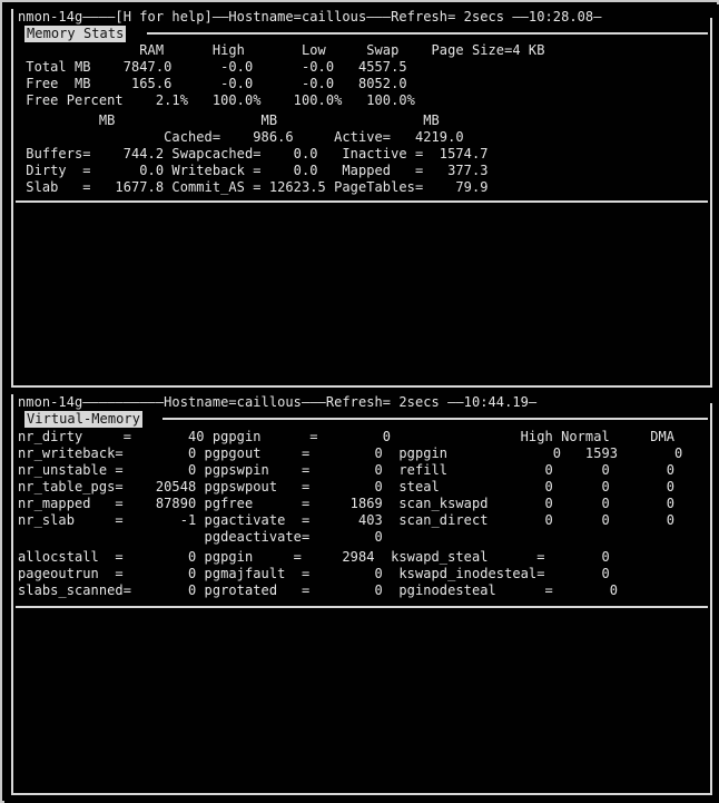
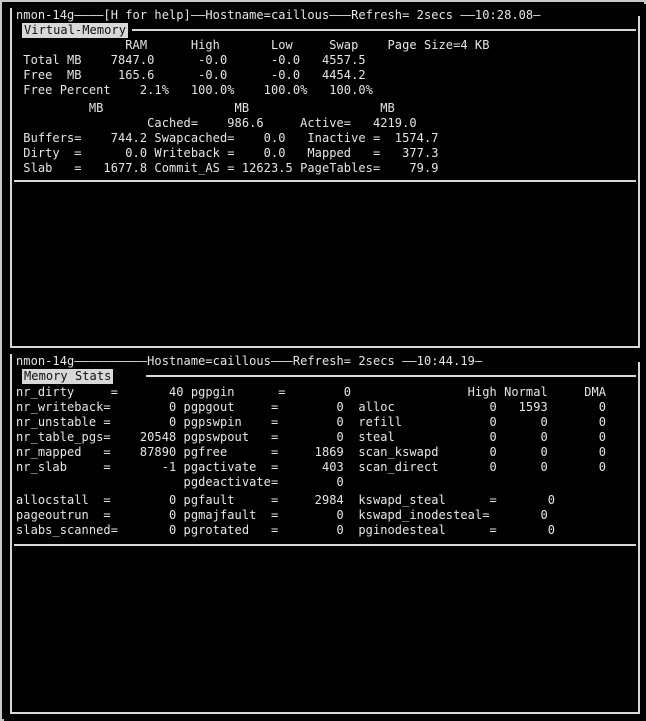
  nmon-14g————[H for help]——Hostname=caillous———Refresh= 2secs ——10:28.08—
- Memory Stats
+ Virtual-Memory
  RAM High Low Swap Page Size=4 KB
  Total MB 7847.0 -0.0 -0.0 4557.5
- Free MB 165.6 -0.0 -0.0 8052.0
+ Free MB 165.6 -0.0 -0.0 4454.2
  Free Percent 2.1% 100.0% 100.0% 100.0%
  MB MB MB
  Cached= 986.6 Active= 4219.0
  Buffers= 744.2 Swapcached= 0.0 Inactive = 1574.7
  Dirty = 0.0 Writeback = 0.0 Mapped = 377.3
  Slab = 1677.8 Commit_AS = 12623.5 PageTables= 79.9
  nmon-14g——————————Hostname=caillous———Refresh= 2secs ——10:44.19—
- Virtual-Memory
+ Memory Stats
  nr_dirty = 40 pgpgin = 0 High Normal DMA
- nr_writeback= 0 pgpgout = 0 pgpgin 0 1593 0
+ nr_writeback= 0 pgpgout = 0 alloc 0 1593 0
  nr_unstable = 0 pgpswpin = 0 refill 0 0 0
  nr_table_pgs= 20548 pgpswpout = 0 steal 0 0 0
  nr_mapped = 87890 pgfree = 1869 scan_kswapd 0 0 0
  nr_slab = -1 pgactivate = 403 scan_direct 0 0 0
  pgdeactivate= 0
- allocstall = 0 pgpgin = 2984 kswapd_steal = 0
+ allocstall = 0 pgfault = 2984 kswapd_steal = 0
  pageoutrun = 0 pgmajfault = 0 kswapd_inodesteal= 0
  slabs_scanned= 0 pgrotated = 0 pginodesteal = 0
